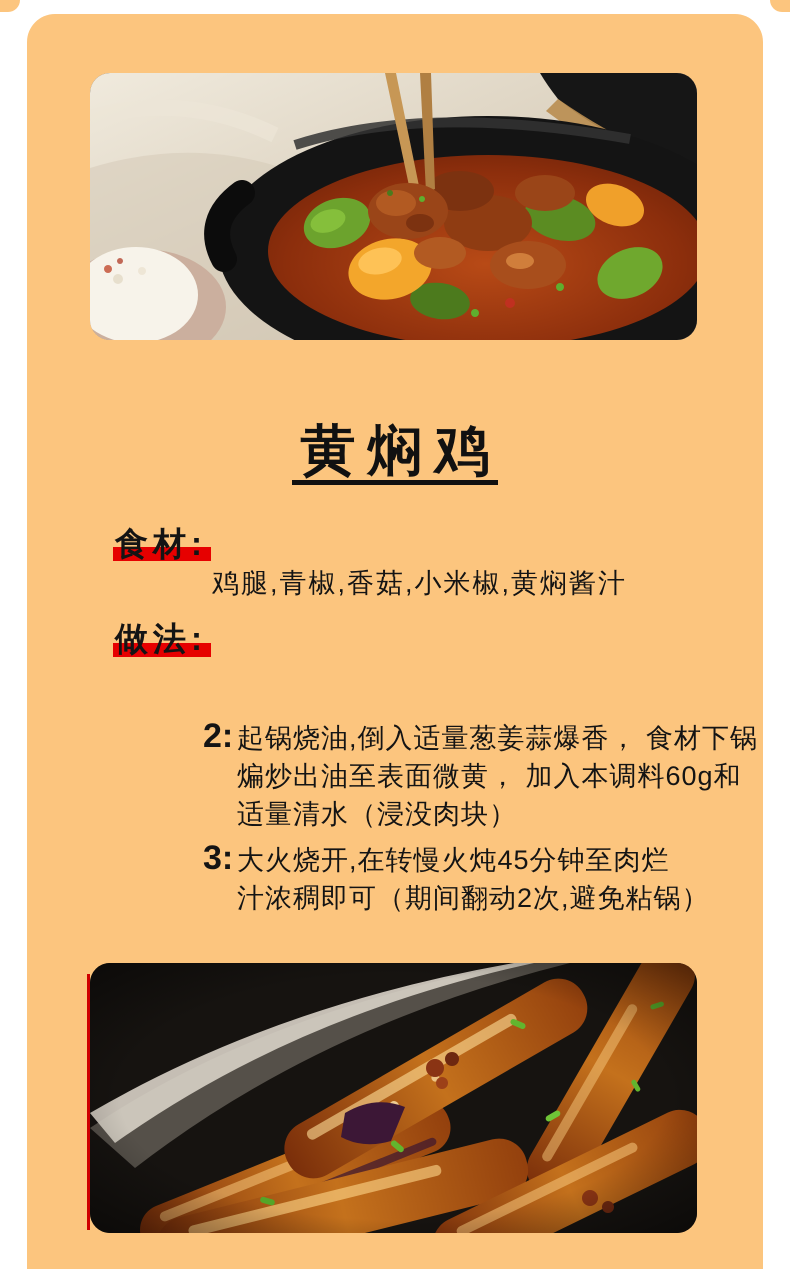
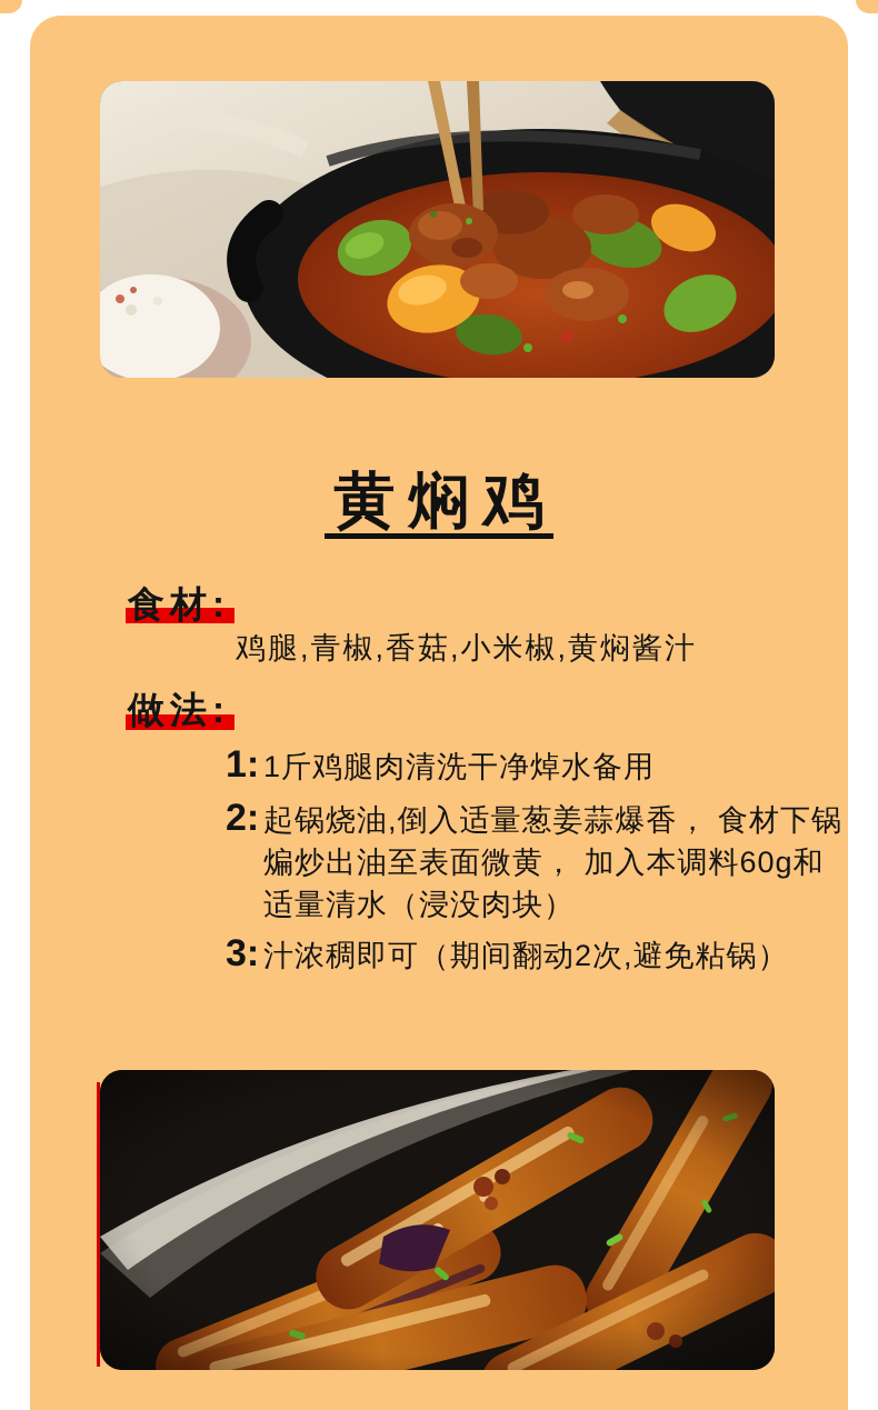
  黄焖鸡
  食材:
  鸡腿,青椒,香菇,小米椒,黄焖酱汁
  做法:
+ 1:
+ 1斤鸡腿肉清洗干净焯水备用
  2:
  起锅烧油,倒入适量葱姜蒜爆香， 食材下锅
  煸炒出油至表面微黄， 加入本调料60g和
  适量清水（浸没肉块）
  3:
- 大火烧开,在转慢火炖45分钟至肉烂
  汁浓稠即可（期间翻动2次,避免粘锅）
